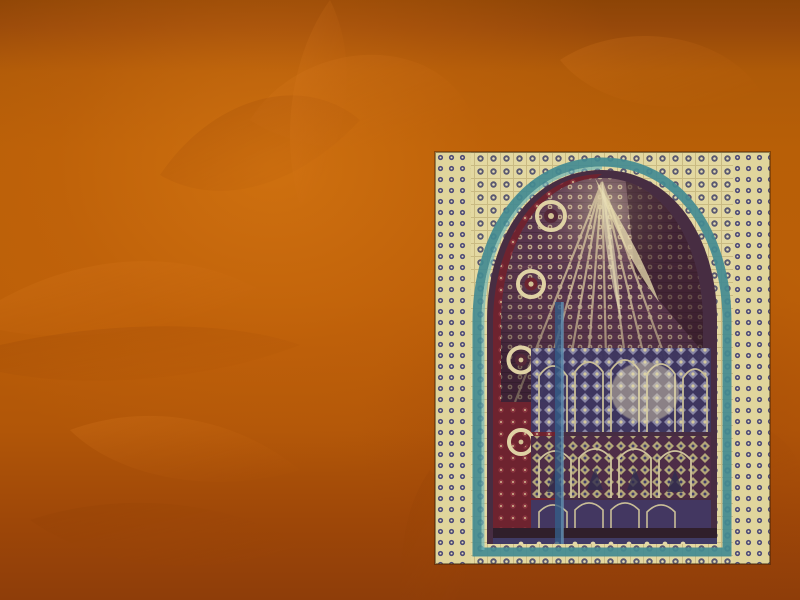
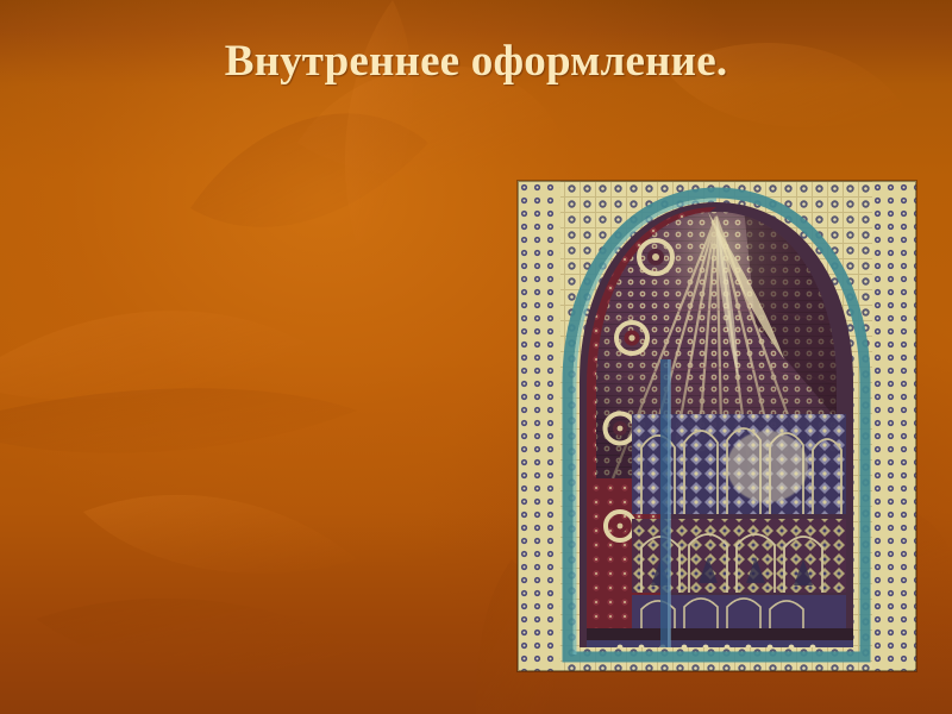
+ Внутреннее оформление.
